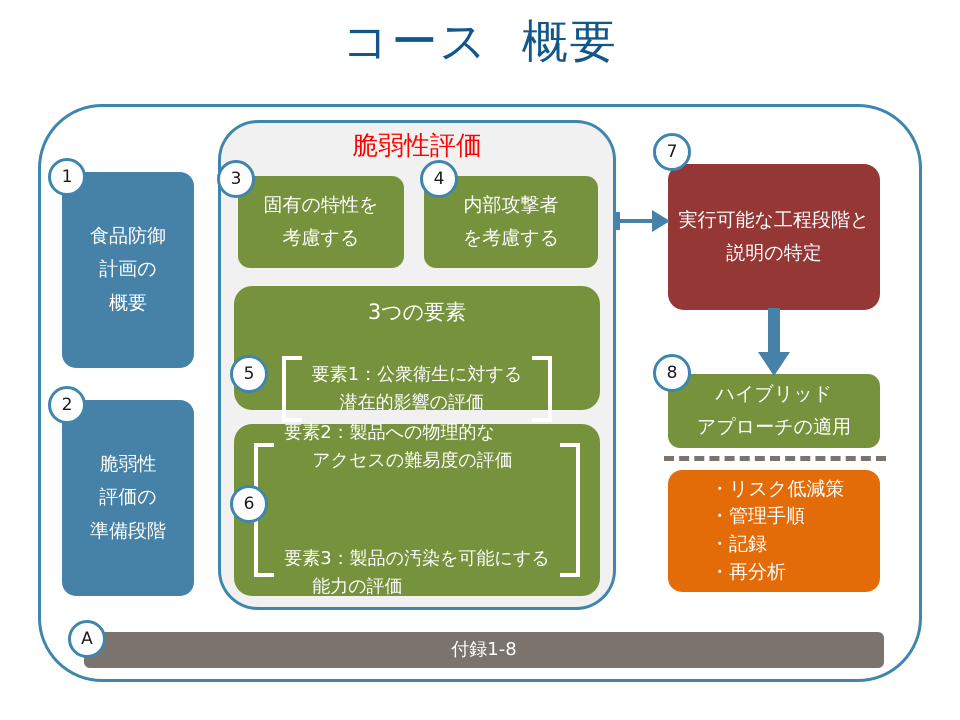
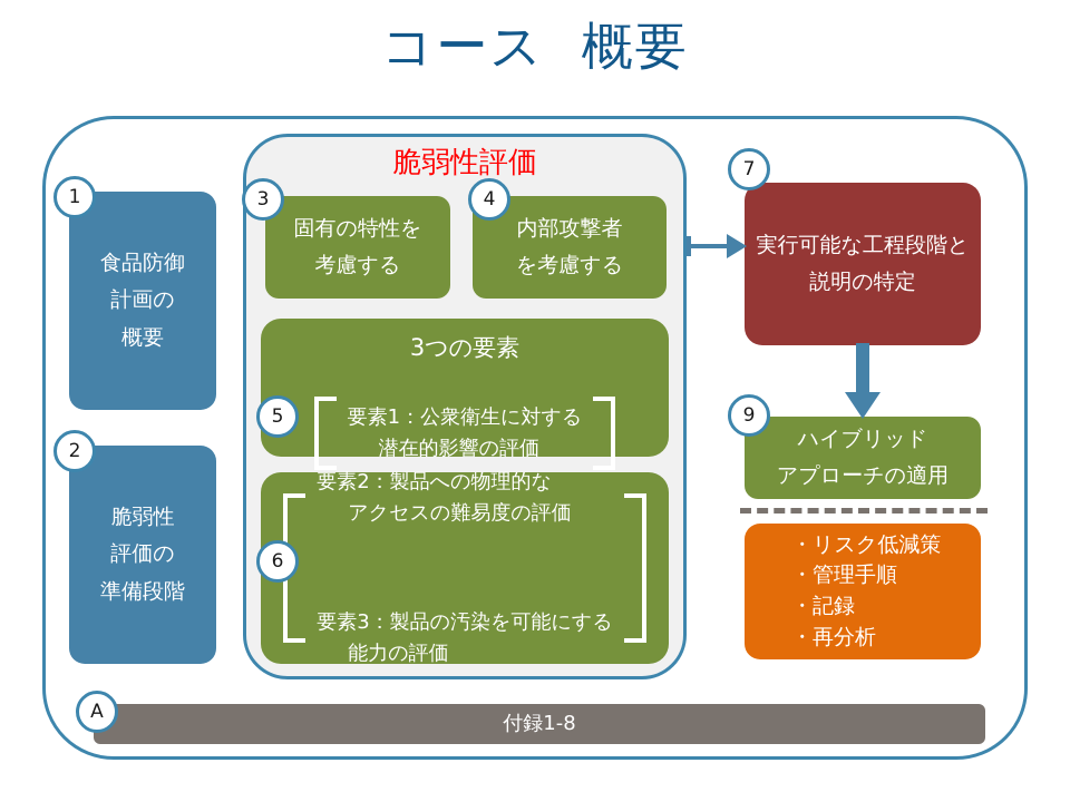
  コース 概要
  脆弱性評価
  食品防御
  計画の
  概要
  1
  脆弱性
  評価の
  準備段階
  2
  固有の特性を
  考慮する
  3
  内部攻撃者
  を考慮する
  4
  3つの要素
  要素1：公衆衛生に対する
  潜在的影響の評価
  5
  要素2：製品への物理的な
  アクセスの難易度の評価
  要素3：製品の汚染を可能にする
  能力の評価
  6
  実行可能な工程段階と
  説明の特定
  7
  ハイブリッド
  アプローチの適用
- 8
+ 9
  ・リスク低減策
  ・管理手順
  ・記録
  ・再分析
  付録1-8
  A
